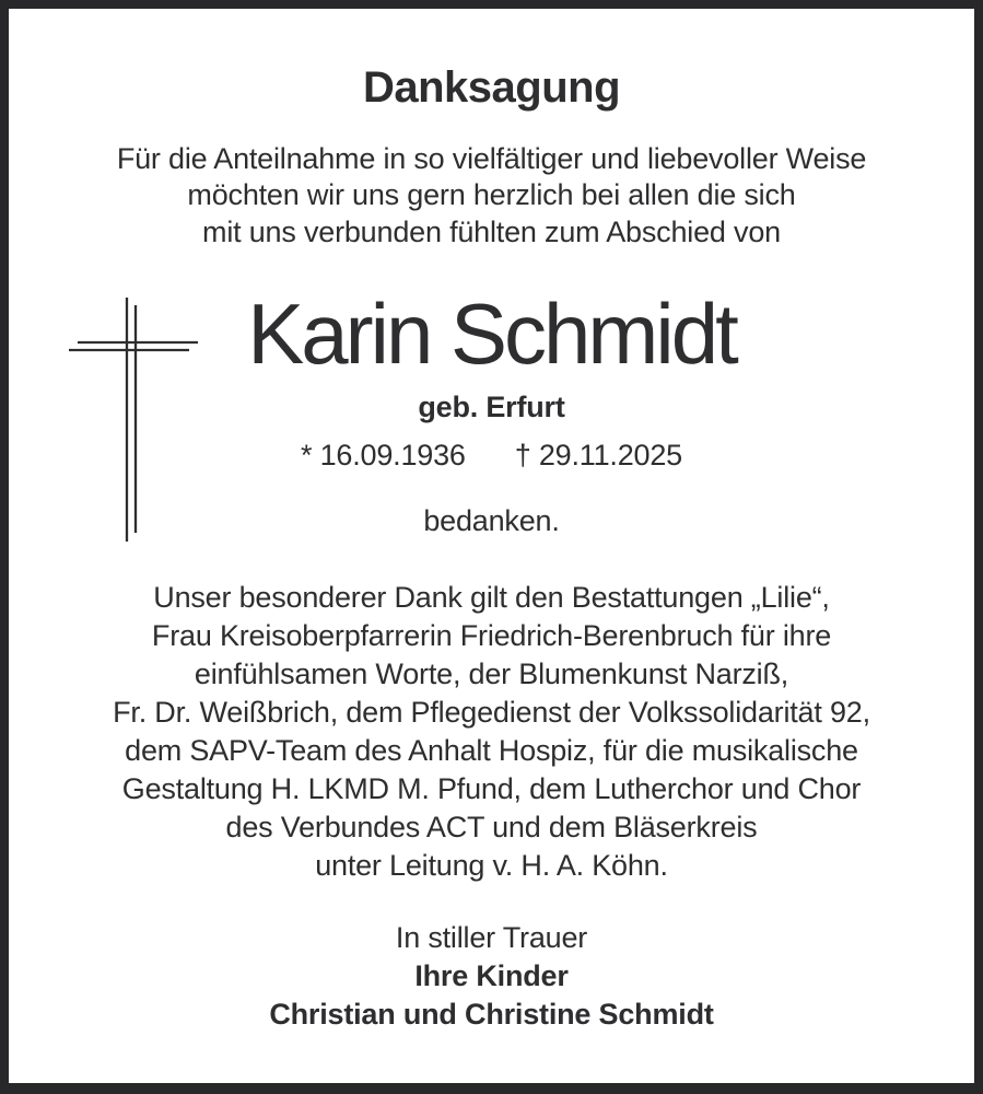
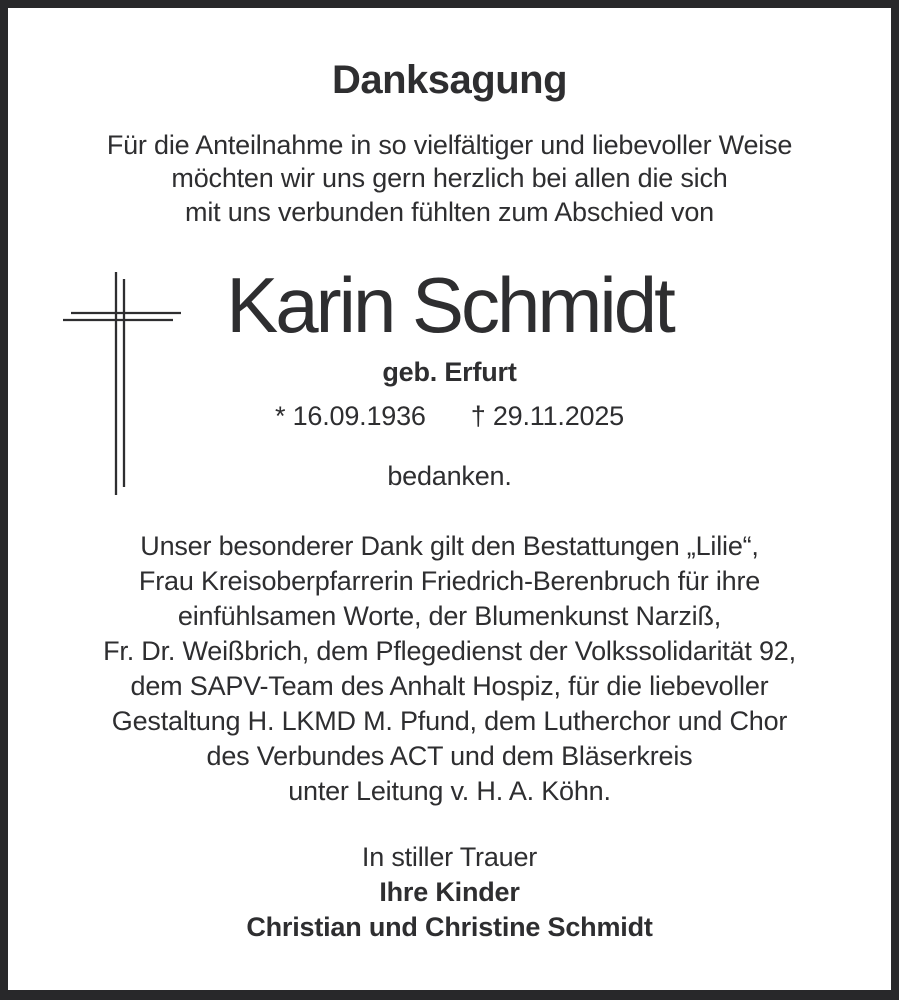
  Danksagung
  Für die Anteilnahme in so vielfältiger und liebevoller Weise
  möchten wir uns gern herzlich bei allen die sich
  mit uns verbunden fühlten zum Abschied von
  Karin Schmidt
  geb. Erfurt
  * 16.09.1936 † 29.11.2025
  bedanken.
  Unser besonderer Dank gilt den Bestattungen „Lilie“,
  Frau Kreisoberpfarrerin Friedrich-Berenbruch für ihre
  einfühlsamen Worte, der Blumenkunst Narziß,
  Fr. Dr. Weißbrich, dem Pflegedienst der Volkssolidarität 92,
- dem SAPV-Team des Anhalt Hospiz, für die musikalische
+ dem SAPV-Team des Anhalt Hospiz, für die liebevoller
  Gestaltung H. LKMD M. Pfund, dem Lutherchor und Chor
  des Verbundes ACT und dem Bläserkreis
  unter Leitung v. H. A. Köhn.
  In stiller Trauer
  Ihre Kinder
  Christian und Christine Schmidt
